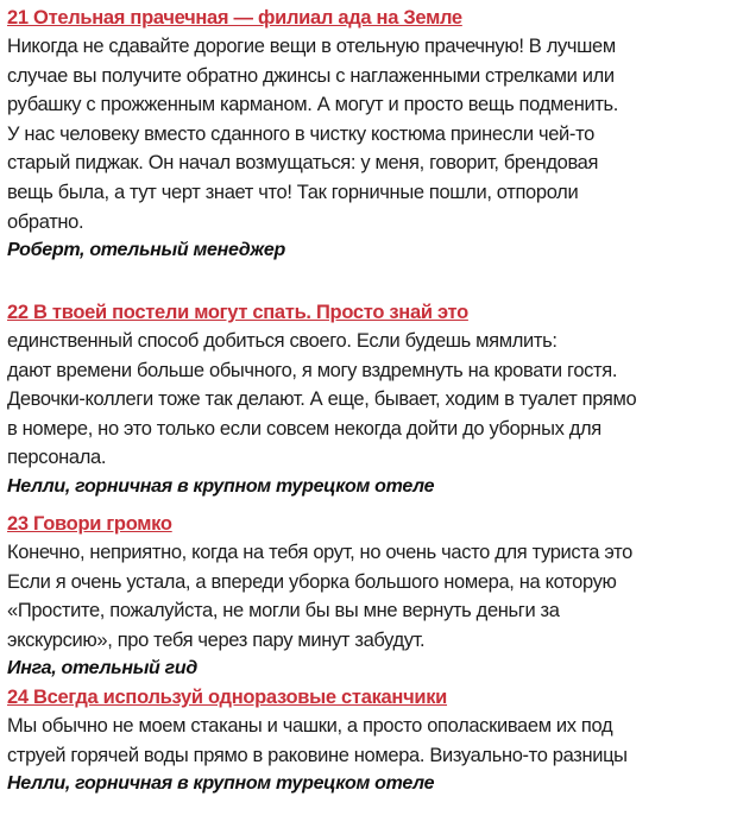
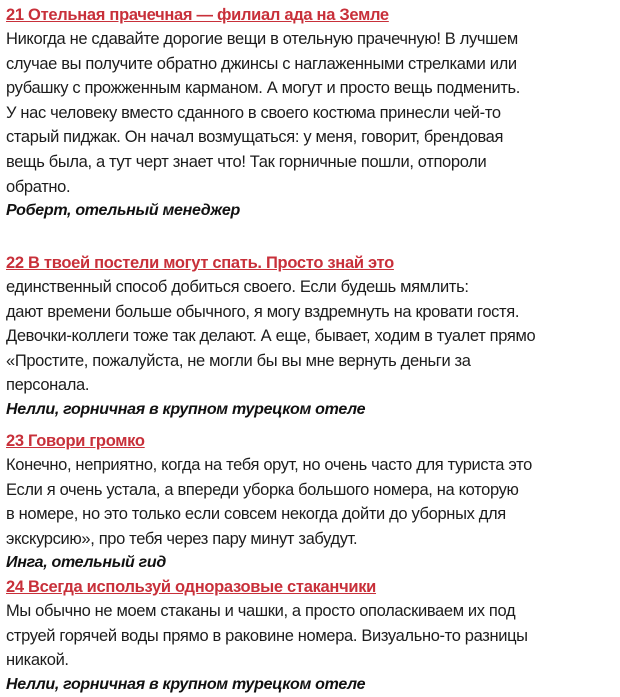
  21 Отельная прачечная — филиал ада на Земле
  Никогда не сдавайте дорогие вещи в отельную прачечную! В лучшем
  случае вы получите обратно джинсы с наглаженными стрелками или
  рубашку с прожженным карманом. А могут и просто вещь подменить.
- У нас человеку вместо сданного в чистку костюма принесли чей-то
+ У нас человеку вместо сданного в своего костюма принесли чей-то
  старый пиджак. Он начал возмущаться: у меня, говорит, брендовая
  вещь была, а тут черт знает что! Так горничные пошли, отпороли
  обратно.
  Роберт, отельный менеджер
  22 В твоей постели могут спать. Просто знай это
  единственный способ добиться своего. Если будешь мямлить:
  дают времени больше обычного, я могу вздремнуть на кровати гостя.
  Девочки-коллеги тоже так делают. А еще, бывает, ходим в туалет прямо
- в номере, но это только если совсем некогда дойти до уборных для
+ «Простите, пожалуйста, не могли бы вы мне вернуть деньги за
  персонала.
  Нелли, горничная в крупном турецком отеле
  23 Говори громко
  Конечно, неприятно, когда на тебя орут, но очень часто для туриста это
  Если я очень устала, а впереди уборка большого номера, на которую
- «Простите, пожалуйста, не могли бы вы мне вернуть деньги за
+ в номере, но это только если совсем некогда дойти до уборных для
  экскурсию», про тебя через пару минут забудут.
  Инга, отельный гид
  24 Всегда используй одноразовые стаканчики
  Мы обычно не моем стаканы и чашки, а просто ополаскиваем их под
  струей горячей воды прямо в раковине номера. Визуально-то разницы
+ никакой.
  Нелли, горничная в крупном турецком отеле
